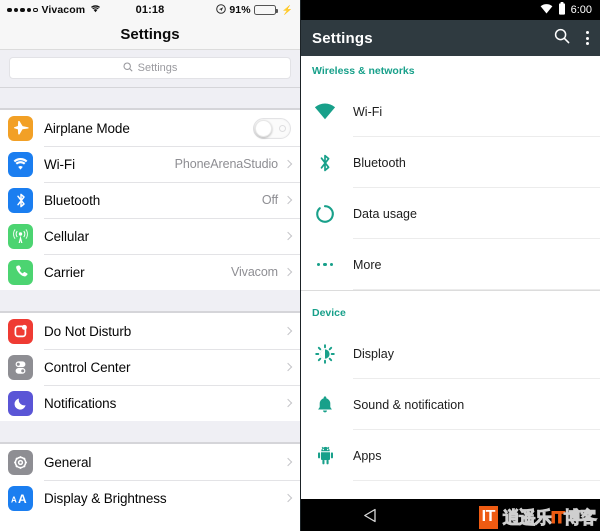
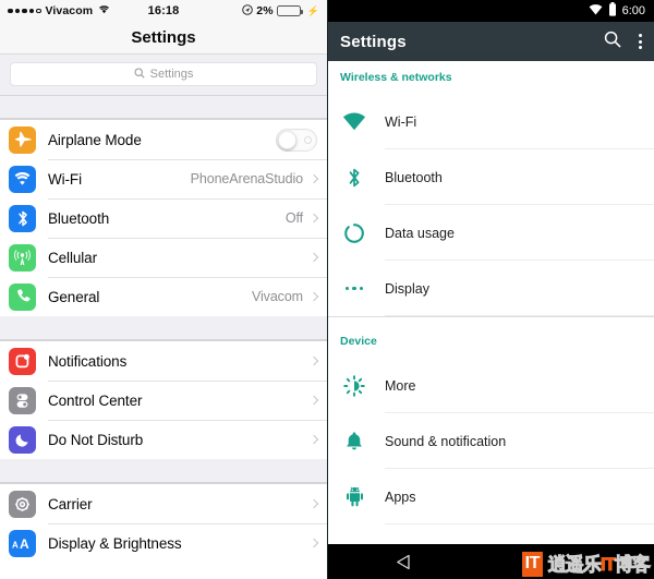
  Vivacom
- 01:18
+ 16:18
- 91%
+ 2%
  ⚡
  Settings
  Settings
  Airplane Mode
  Wi-Fi
  PhoneArenaStudio
  Bluetooth
  Off
  Cellular
- Carrier
+ General
  Vivacom
- Do Not Disturb
+ Notifications
  Control Center
- Notifications
+ Do Not Disturb
- General
+ Carrier
  A
  A
  Display & Brightness
  6:00
  Settings
  Wireless & networks
  Wi-Fi
  Bluetooth
  Data usage
- More
+ Display
  Device
- Display
+ More
  Sound & notification
  Apps
  IT
  逍遥乐IT博客
